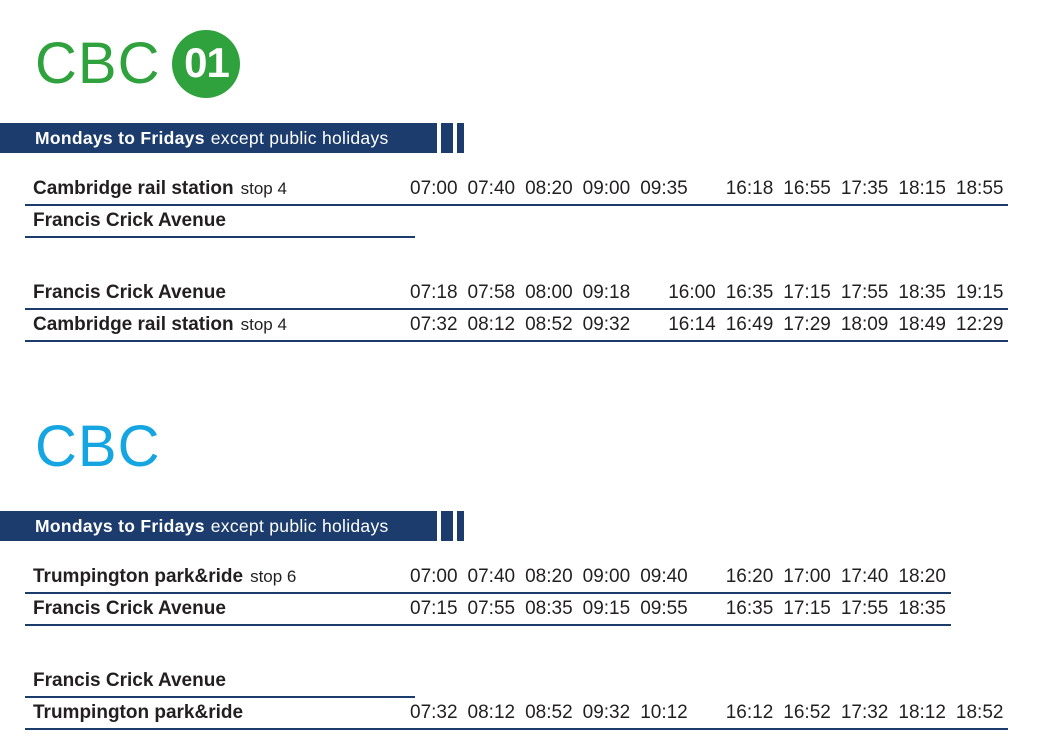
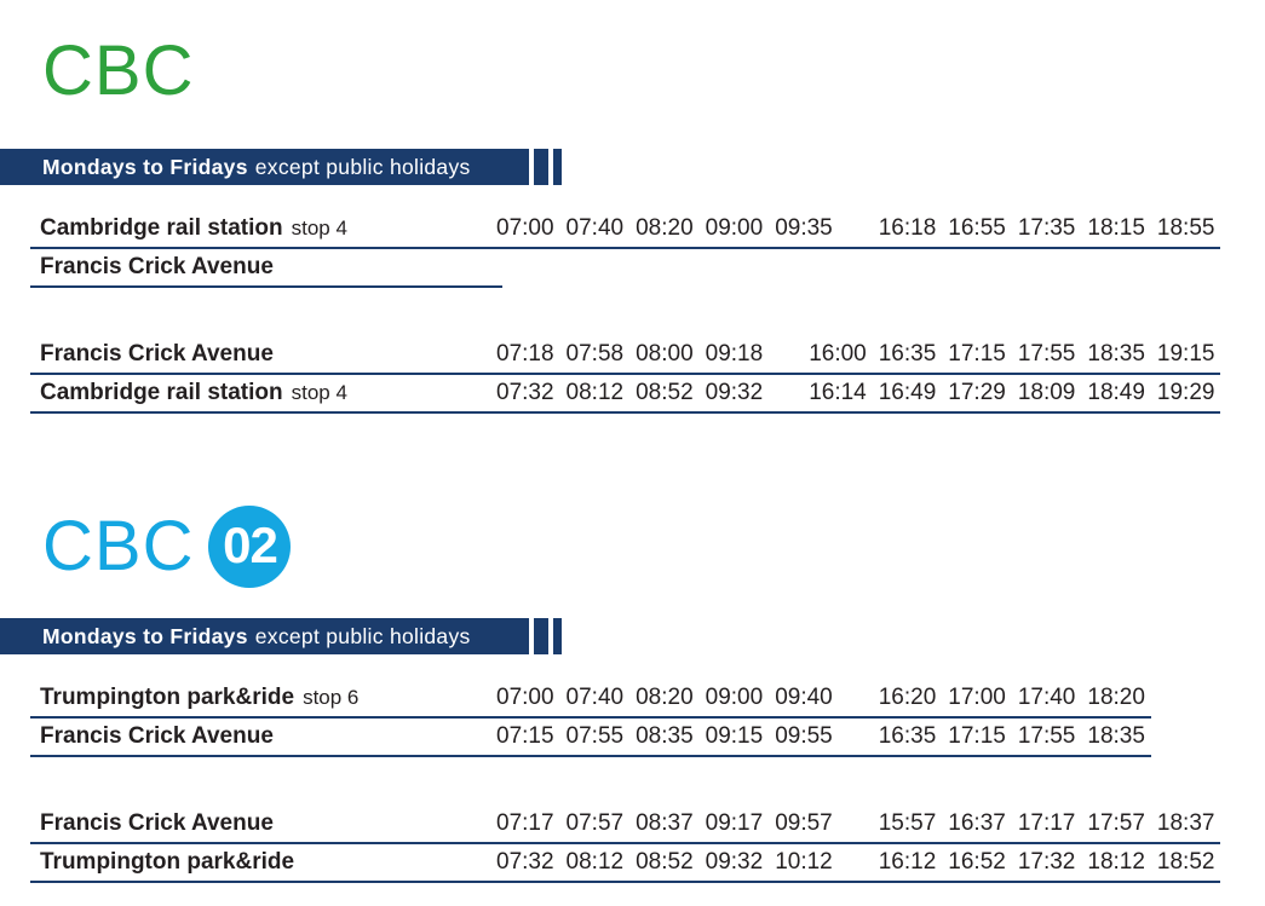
  CBC
- 01
  Mondays to Fridays
  except public holidays
  Cambridge rail station
  stop 4
  07:00
  07:40
  08:20
  09:00
  09:35
  16:18
  16:55
  17:35
  18:15
  18:55
  Francis Crick Avenue
  Francis Crick Avenue
  07:18
  07:58
  08:00
  09:18
  16:00
  16:35
  17:15
  17:55
  18:35
  19:15
  Cambridge rail station
  stop 4
  07:32
  08:12
  08:52
  09:32
  16:14
  16:49
  17:29
  18:09
  18:49
- 12:29
+ 19:29
  CBC
+ 02
  Mondays to Fridays
  except public holidays
  Trumpington park&ride
  stop 6
  07:00
  07:40
  08:20
  09:00
  09:40
  16:20
  17:00
  17:40
  18:20
  Francis Crick Avenue
  07:15
  07:55
  08:35
  09:15
  09:55
  16:35
  17:15
  17:55
  18:35
  Francis Crick Avenue
+ 07:17
+ 07:57
+ 08:37
+ 09:17
+ 09:57
+ 15:57
+ 16:37
+ 17:17
+ 17:57
+ 18:37
  Trumpington park&ride
  07:32
  08:12
  08:52
  09:32
  10:12
  16:12
  16:52
  17:32
  18:12
  18:52
